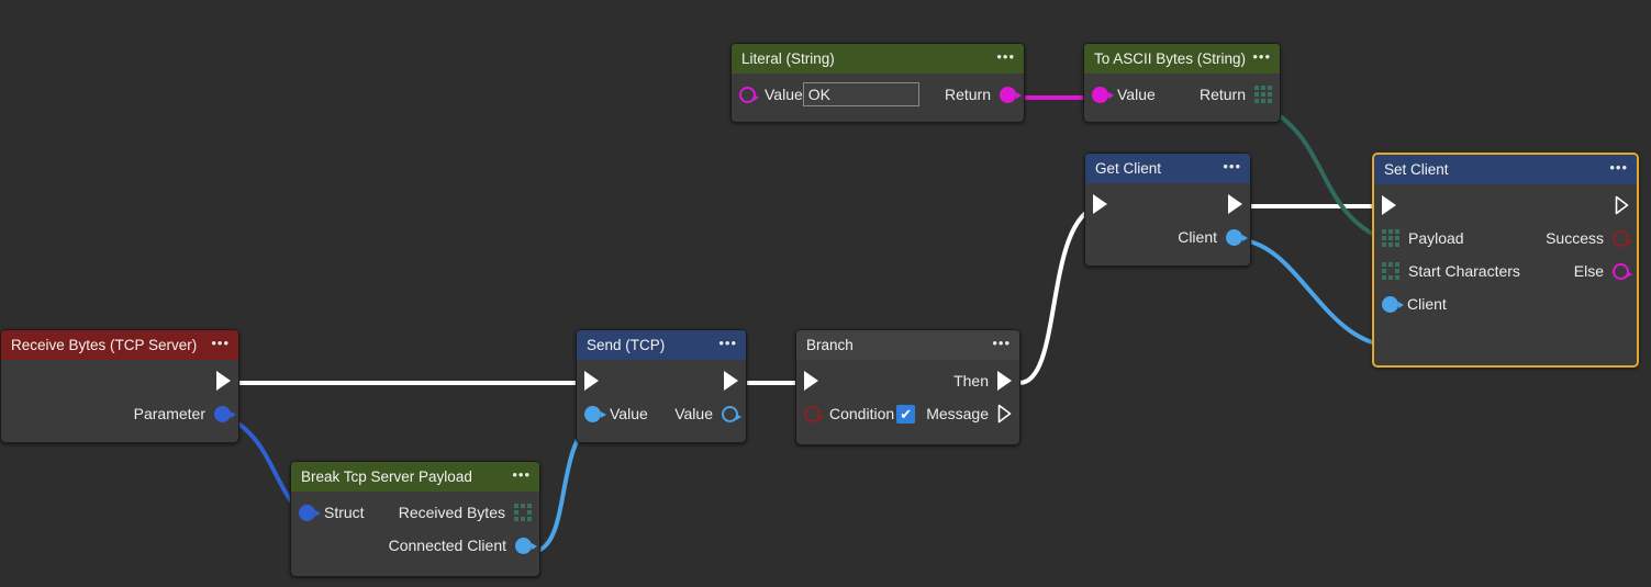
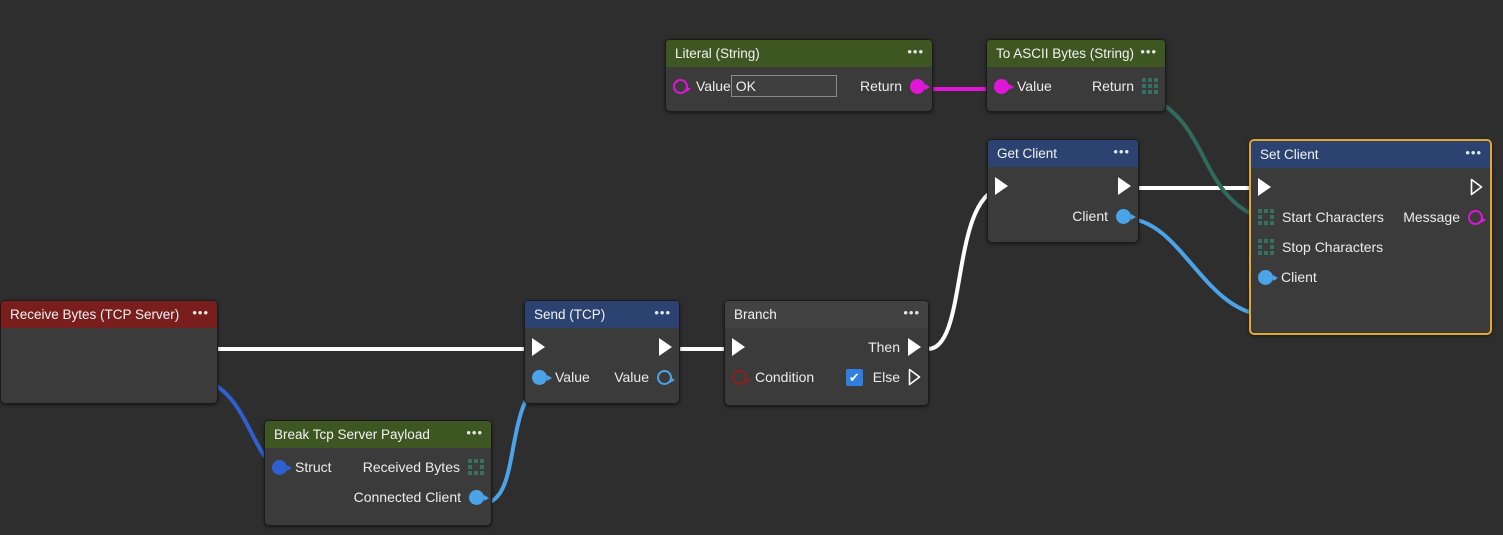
  Receive Bytes (TCP Server)
  •••
- Parameter
  Break Tcp Server Payload
  •••
  Struct
  Received Bytes
  Connected Client
  Send (TCP)
  •••
  Value
  Value
  Branch
  •••
  Then
  Condition
  ✔
- Message
+ Else
  Literal (String)
  •••
  Value
  OK
  Return
  To ASCII Bytes (String)
  •••
  Value
  Return
  Get Client
  •••
  Client
  Set Client
  •••
- Payload
- Success
  Start Characters
- Else
+ Message
+ Stop Characters
  Client
